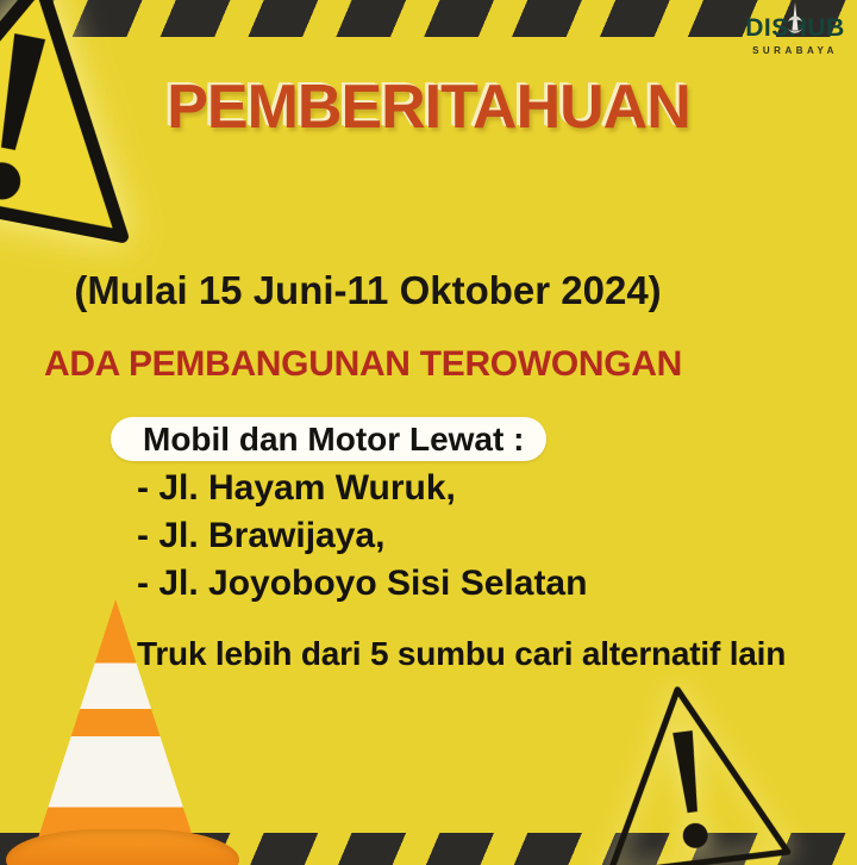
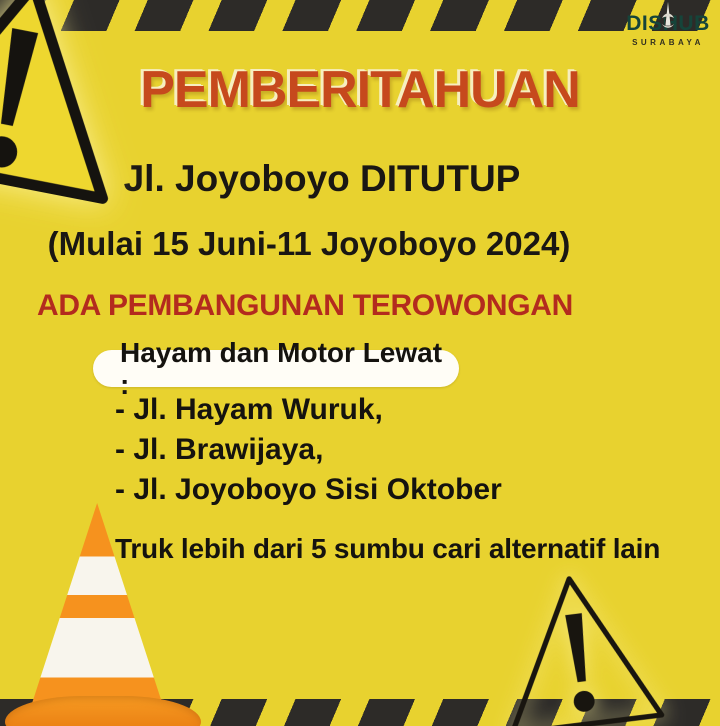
  DISUB
  SURABAYA
  PEMBERITAHUAN
+ Jl. Joyoboyo DITUTUP
- (Mulai 15 Juni-11 Oktober 2024)
+ (Mulai 15 Juni-11 Joyoboyo 2024)
  ADA PEMBANGUNAN TEROWONGAN
- Mobil dan Motor Lewat :
+ Hayam dan Motor Lewat :
  - Jl. Hayam Wuruk,
  - Jl. Brawijaya,
- - Jl. Joyoboyo Sisi Selatan
+ - Jl. Joyoboyo Sisi Oktober
  Truk lebih dari 5 sumbu cari alternatif lain
